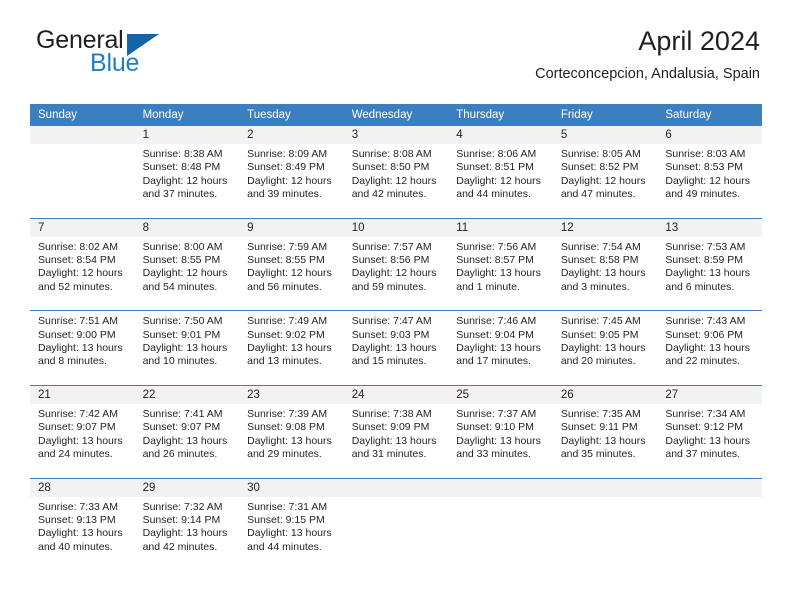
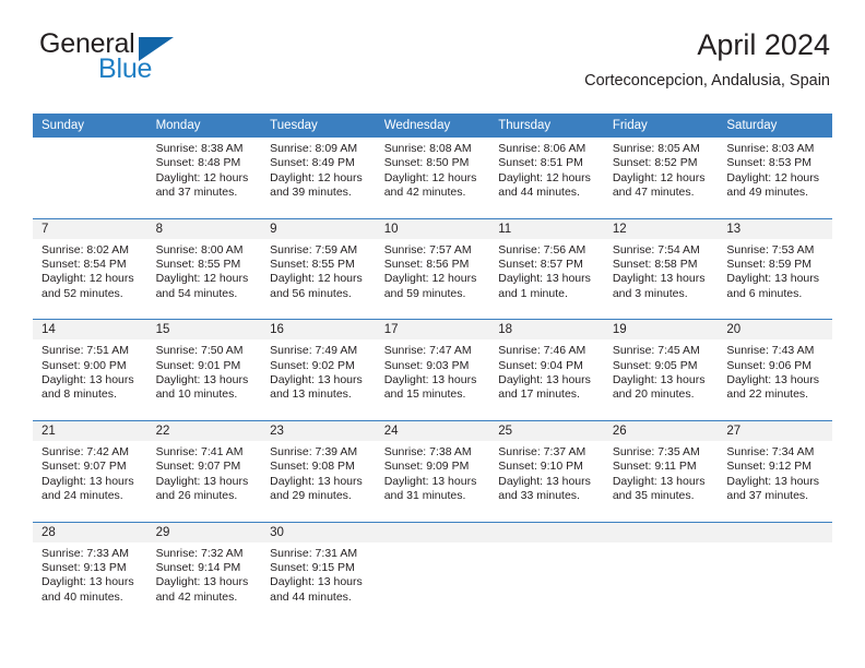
  General
  Blue
  April 2024
  Corteconcepcion, Andalusia, Spain
  Sunday	Monday	Tuesday	Wednesday	Thursday	Friday	Saturday
- 	1	2	3	4	5	6
  	Sunrise: 8:38 AMSunset: 8:48 PMDaylight: 12 hoursand 37 minutes.	Sunrise: 8:09 AMSunset: 8:49 PMDaylight: 12 hoursand 39 minutes.	Sunrise: 8:08 AMSunset: 8:50 PMDaylight: 12 hoursand 42 minutes.	Sunrise: 8:06 AMSunset: 8:51 PMDaylight: 12 hoursand 44 minutes.	Sunrise: 8:05 AMSunset: 8:52 PMDaylight: 12 hoursand 47 minutes.	Sunrise: 8:03 AMSunset: 8:53 PMDaylight: 12 hoursand 49 minutes.
  7	8	9	10	11	12	13
  Sunrise: 8:02 AMSunset: 8:54 PMDaylight: 12 hoursand 52 minutes.	Sunrise: 8:00 AMSunset: 8:55 PMDaylight: 12 hoursand 54 minutes.	Sunrise: 7:59 AMSunset: 8:55 PMDaylight: 12 hoursand 56 minutes.	Sunrise: 7:57 AMSunset: 8:56 PMDaylight: 12 hoursand 59 minutes.	Sunrise: 7:56 AMSunset: 8:57 PMDaylight: 13 hoursand 1 minute.	Sunrise: 7:54 AMSunset: 8:58 PMDaylight: 13 hoursand 3 minutes.	Sunrise: 7:53 AMSunset: 8:59 PMDaylight: 13 hoursand 6 minutes.
+ 14	15	16	17	18	19	20
  Sunrise: 7:51 AMSunset: 9:00 PMDaylight: 13 hoursand 8 minutes.	Sunrise: 7:50 AMSunset: 9:01 PMDaylight: 13 hoursand 10 minutes.	Sunrise: 7:49 AMSunset: 9:02 PMDaylight: 13 hoursand 13 minutes.	Sunrise: 7:47 AMSunset: 9:03 PMDaylight: 13 hoursand 15 minutes.	Sunrise: 7:46 AMSunset: 9:04 PMDaylight: 13 hoursand 17 minutes.	Sunrise: 7:45 AMSunset: 9:05 PMDaylight: 13 hoursand 20 minutes.	Sunrise: 7:43 AMSunset: 9:06 PMDaylight: 13 hoursand 22 minutes.
  21	22	23	24	25	26	27
  Sunrise: 7:42 AMSunset: 9:07 PMDaylight: 13 hoursand 24 minutes.	Sunrise: 7:41 AMSunset: 9:07 PMDaylight: 13 hoursand 26 minutes.	Sunrise: 7:39 AMSunset: 9:08 PMDaylight: 13 hoursand 29 minutes.	Sunrise: 7:38 AMSunset: 9:09 PMDaylight: 13 hoursand 31 minutes.	Sunrise: 7:37 AMSunset: 9:10 PMDaylight: 13 hoursand 33 minutes.	Sunrise: 7:35 AMSunset: 9:11 PMDaylight: 13 hoursand 35 minutes.	Sunrise: 7:34 AMSunset: 9:12 PMDaylight: 13 hoursand 37 minutes.
  28	29	30
  Sunrise: 7:33 AMSunset: 9:13 PMDaylight: 13 hoursand 40 minutes.	Sunrise: 7:32 AMSunset: 9:14 PMDaylight: 13 hoursand 42 minutes.	Sunrise: 7:31 AMSunset: 9:15 PMDaylight: 13 hoursand 44 minutes.
